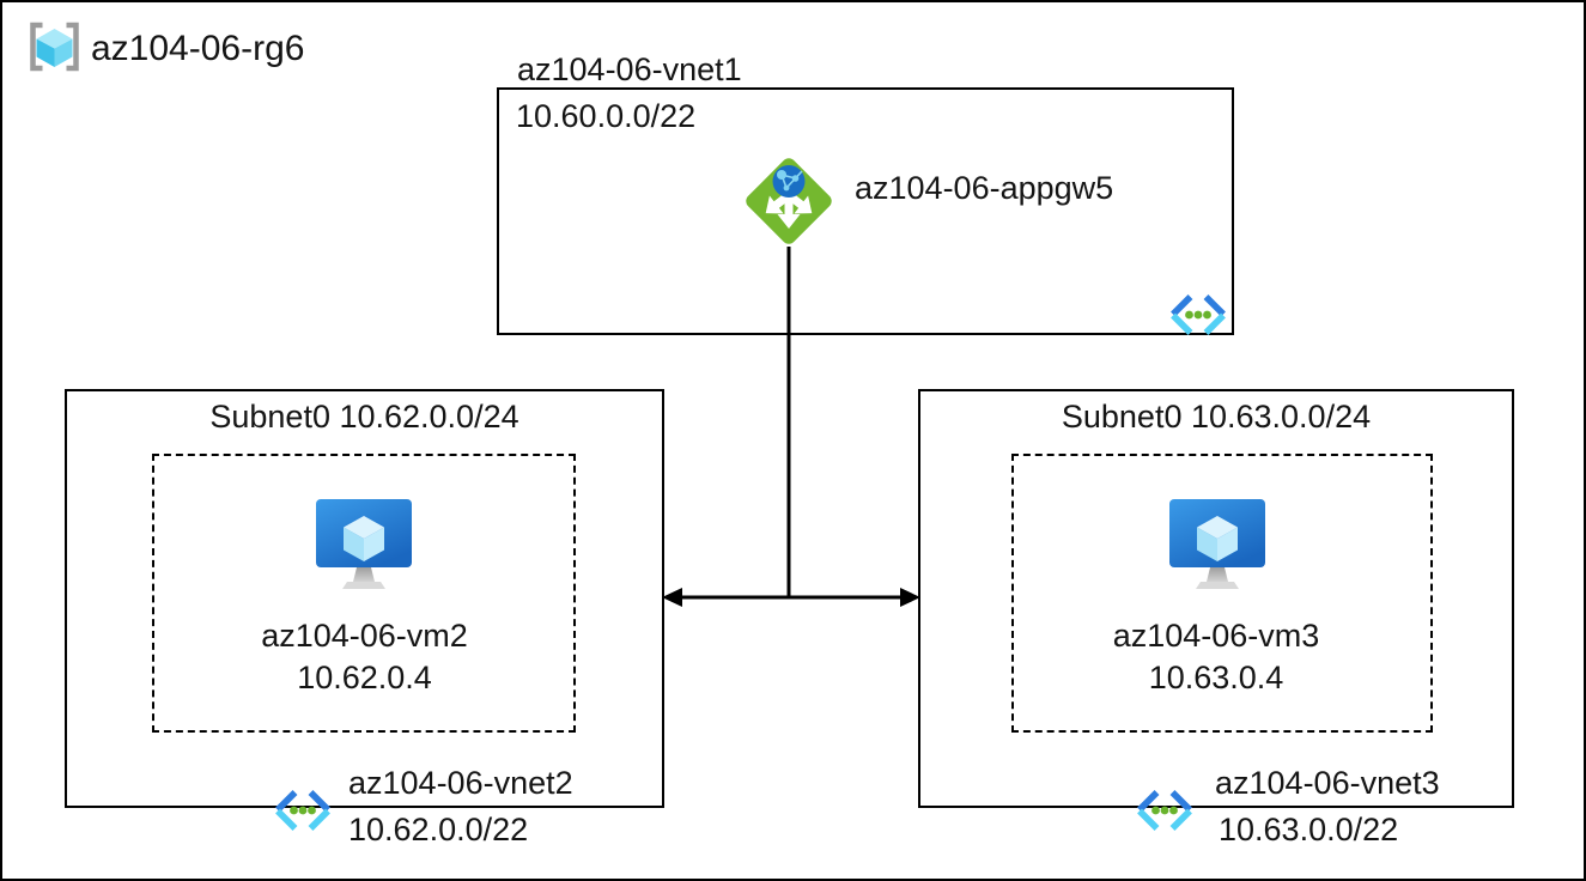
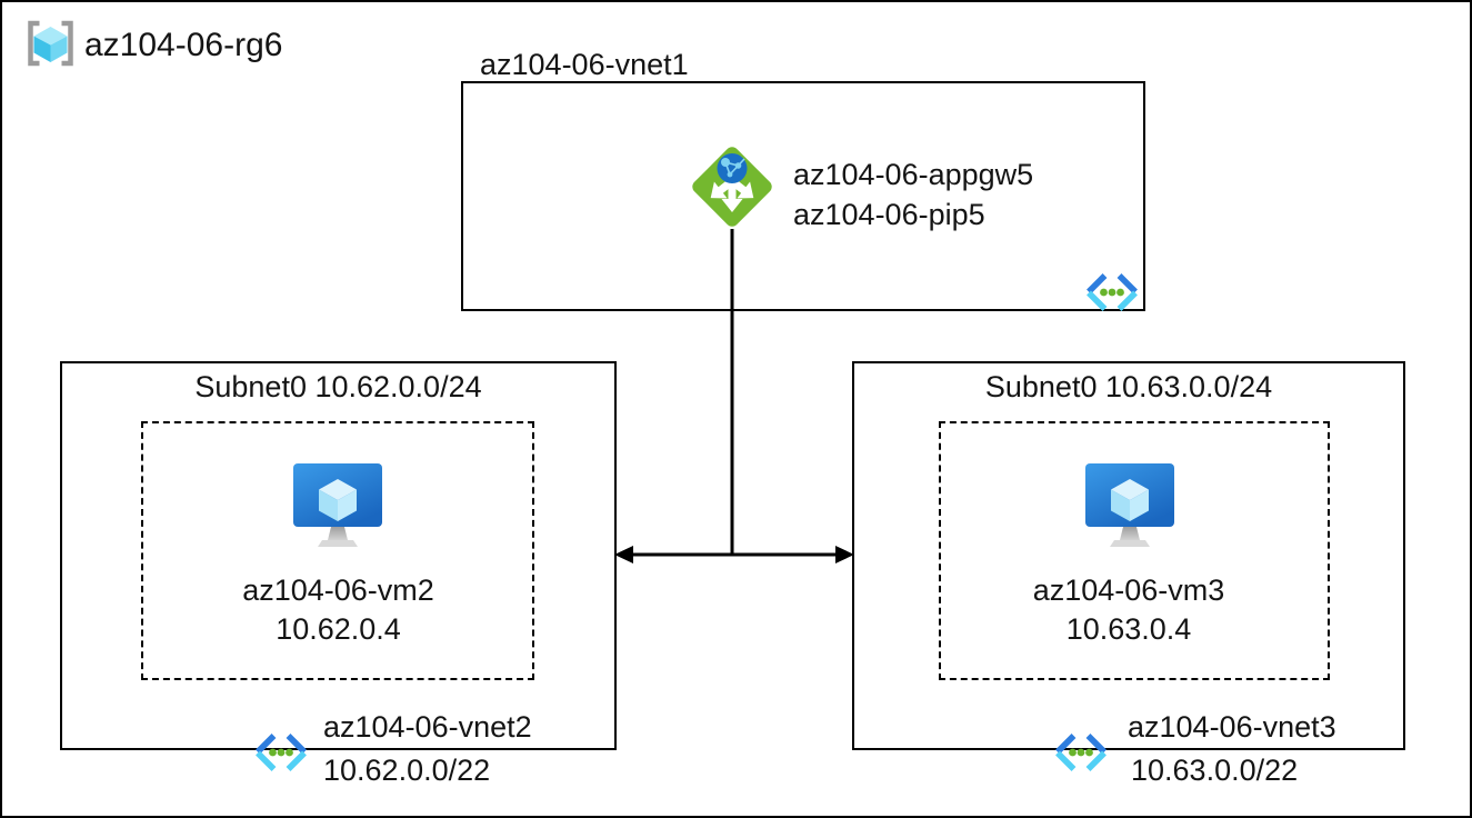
  az104-06-rg6
  az104-06-vnet1
- 10.60.0.0/22
  az104-06-appgw5
+ az104-06-pip5
  Subnet0 10.62.0.0/24
  az104-06-vm2
  10.62.0.4
  az104-06-vnet2
  10.62.0.0/22
  Subnet0 10.63.0.0/24
  az104-06-vm3
  10.63.0.4
  az104-06-vnet3
  10.63.0.0/22
